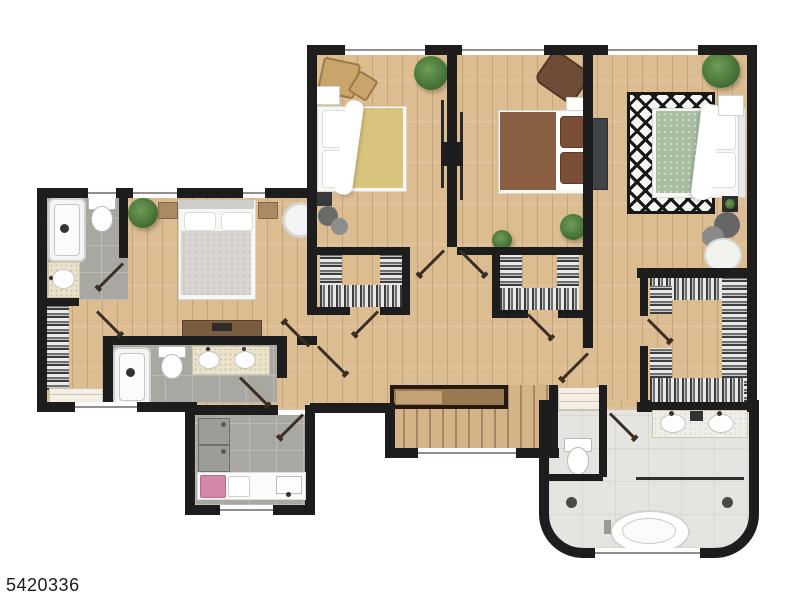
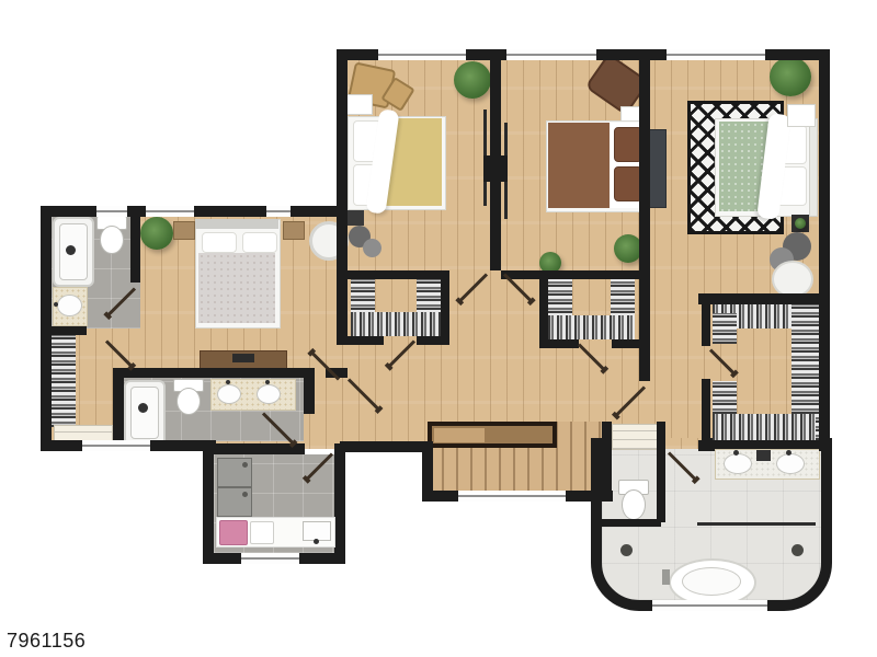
- 5420336
+ 7961156
